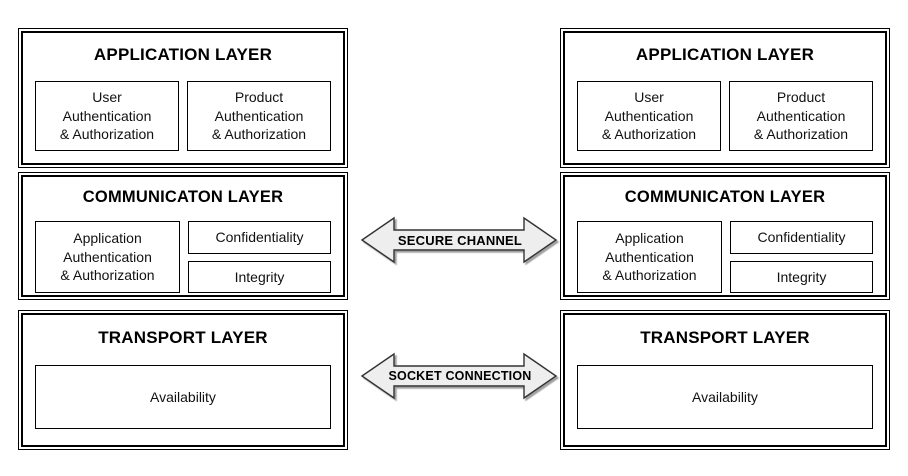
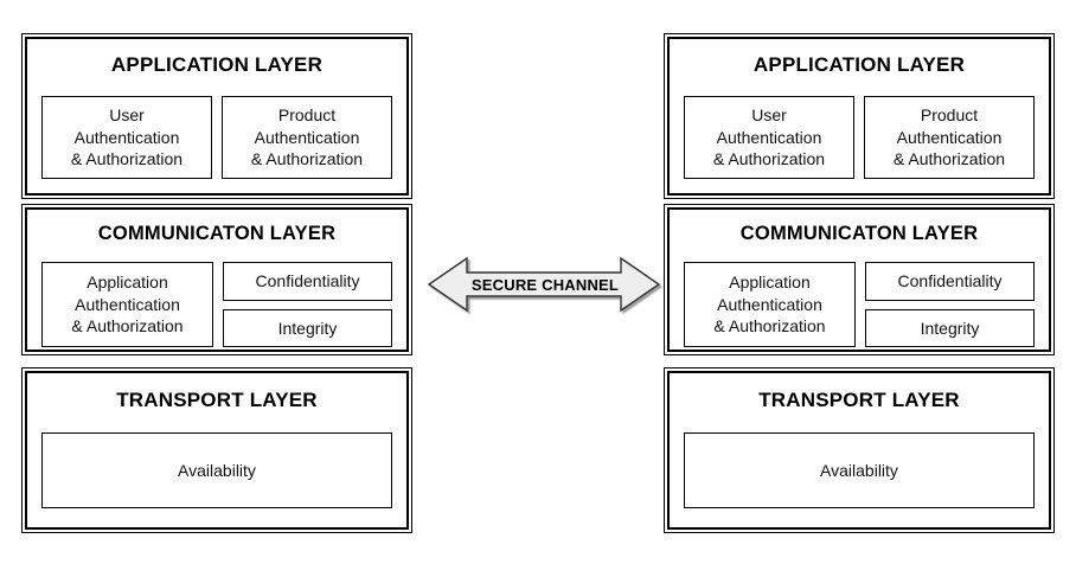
  APPLICATION LAYER
  User
  Authentication
  & Authorization
  Product
  Authentication
  & Authorization
  COMMUNICATON LAYER
  Application
  Authentication
  & Authorization
  Confidentiality
  Integrity
  TRANSPORT LAYER
  Availability
  APPLICATION LAYER
  User
  Authentication
  & Authorization
  Product
  Authentication
  & Authorization
  COMMUNICATON LAYER
  Application
  Authentication
  & Authorization
  Confidentiality
  Integrity
  TRANSPORT LAYER
  Availability
  SECURE CHANNEL
- SOCKET CONNECTION
